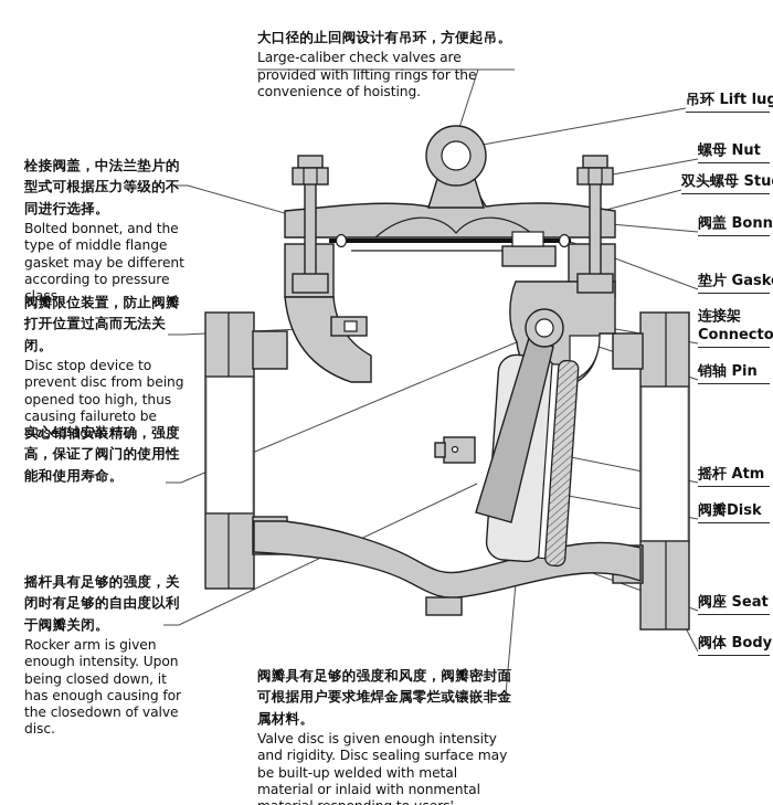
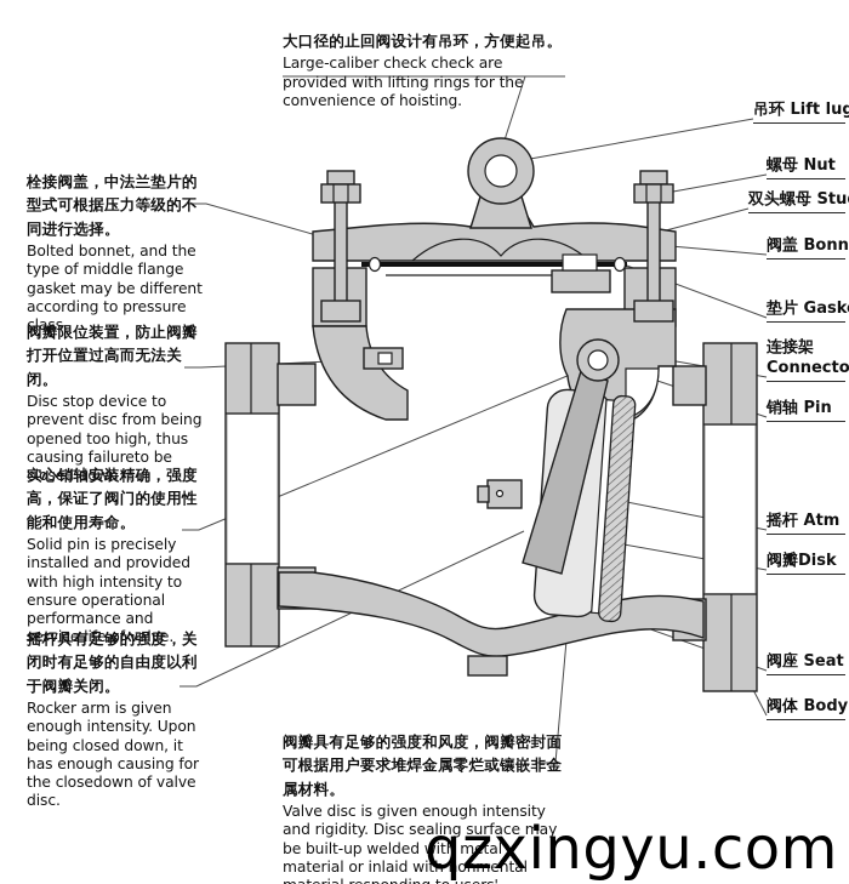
  大口径的止回阀设计有吊环，方便起吊。
- Large-caliber check valves are provided with lifting rings for the convenience of hoisting.
+ Large-caliber check check are provided with lifting rings for the convenience of hoisting.
  栓接阀盖，中法兰垫片的型式可根据压力等级的不同进行选择。
  Bolted bonnet, and the type of middle flange gasket may be different according to pressure class.
  阀瓣限位装置，防止阀瓣打开位置过高而无法关闭。
  Disc stop device to prevent disc from being opened too high, thus causing failureto be closed down.
  实心销轴安装精确，强度高，保证了阀门的使用性能和使用寿命。
+ Solid pin is precisely installed and provided with high intensity to ensure operational performance and service life of valve.
  摇杆具有足够的强度，关闭时有足够的自由度以利于阀瓣关闭。
  Rocker arm is given enough intensity. Upon being closed down, it has enough causing for the closedown of valve disc.
  阀瓣具有足够的强度和风度，阀瓣密封面可根据用户要求堆焊金属零烂或镶嵌非金属材料。
  Valve disc is given enough intensity and rigidity. Disc sealing surface may be built-up welded with metal material or inlaid with nonmental
  吊环 Lift lug
  螺母 Nut
  双头螺母 Stu
  阀盖 Bonn
  垫片 Gask
  连接架
  Connecto
  销轴 Pin
  摇杆 Atm
  阀瓣Disk
  阀座 Seat
  阀体 Body
+ qzxingyu.com
